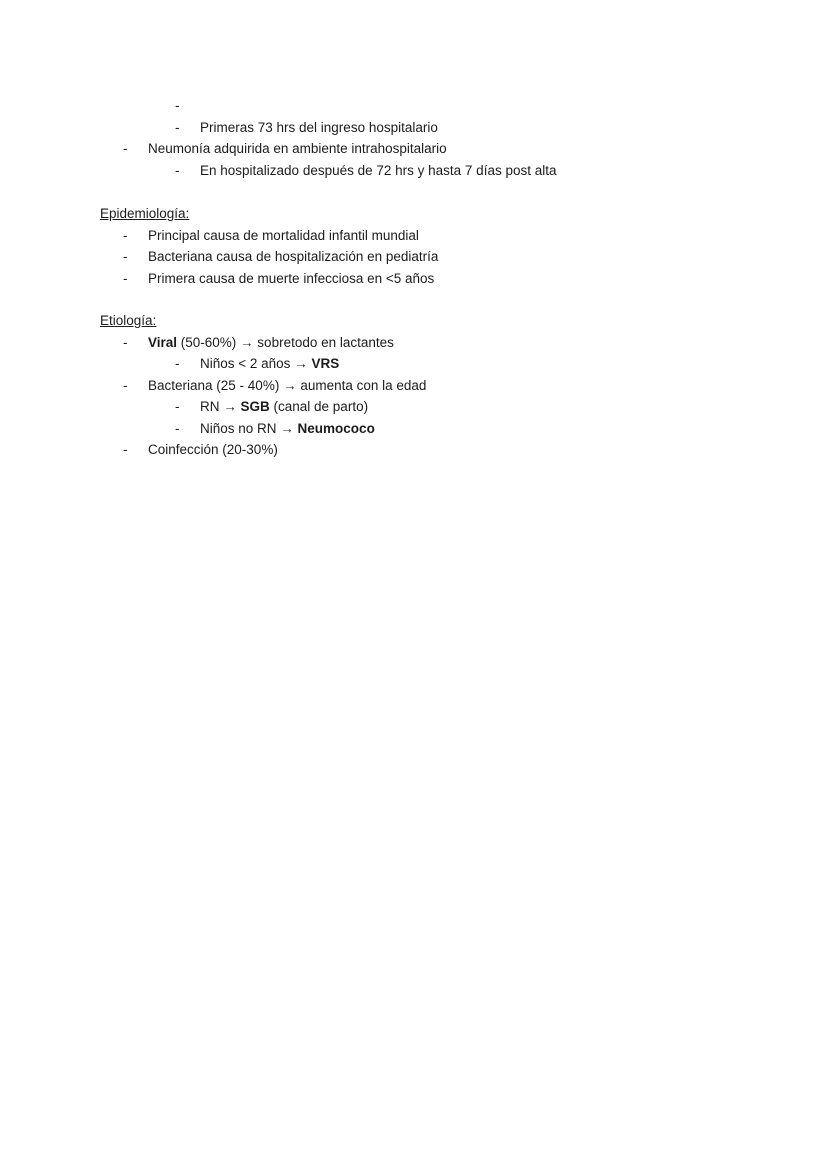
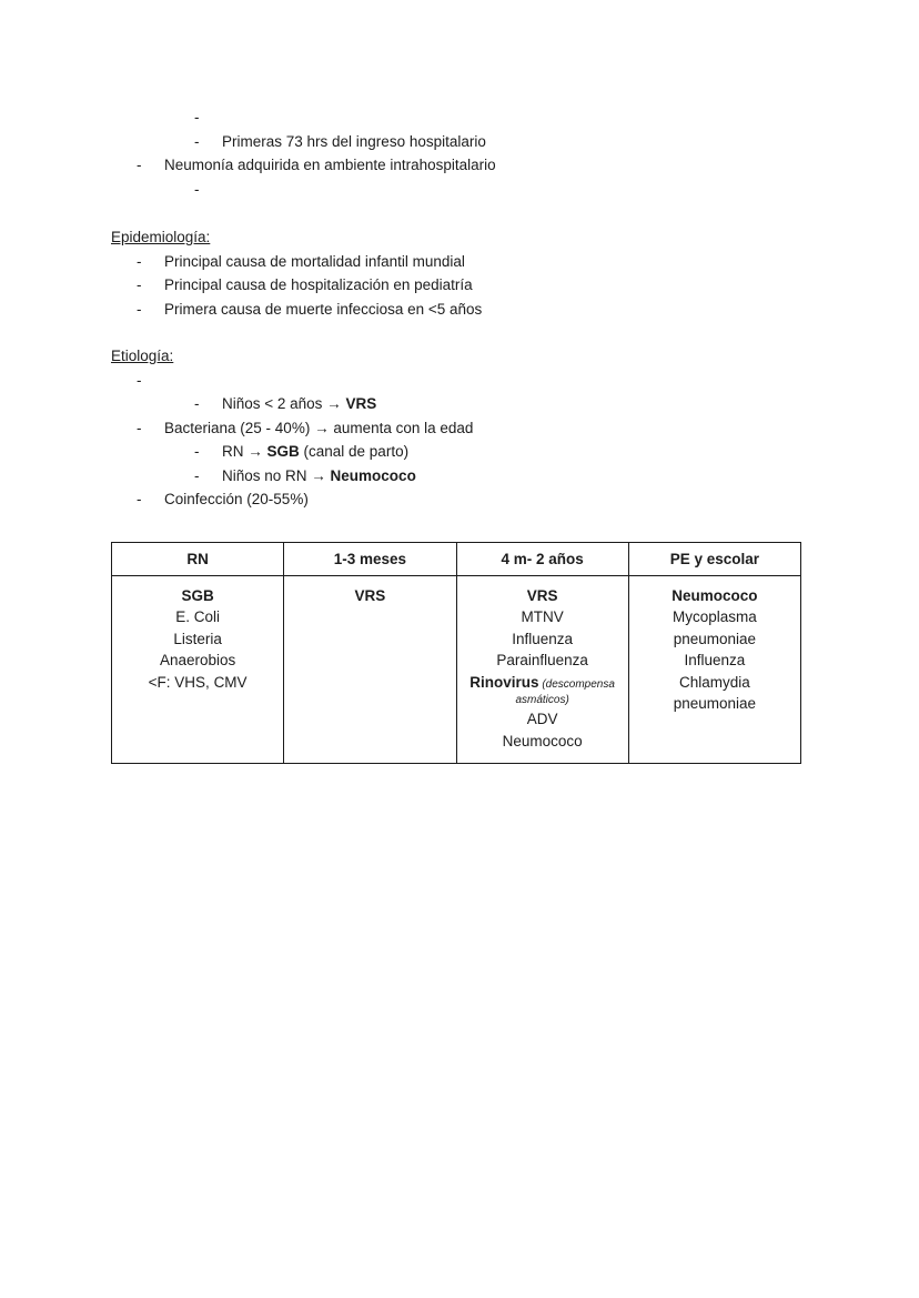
  -
  -
  Primeras 73 hrs del ingreso hospitalario
  -
  Neumonía adquirida en ambiente intrahospitalario
  -
- En hospitalizado después de 72 hrs y hasta 7 días post alta
  Epidemiología:
  -
  Principal causa de mortalidad infantil mundial
  -
- Bacteriana causa de hospitalización en pediatría
+ Principal causa de hospitalización en pediatría
  -
  Primera causa de muerte infecciosa en <5 años
  Etiología:
  -
- Viral (50-60%) → sobretodo en lactantes
  -
  Niños < 2 años → VRS
  -
  Bacteriana (25 - 40%) → aumenta con la edad
  -
  RN → SGB (canal de parto)
  -
  Niños no RN → Neumococo
  -
- Coinfección (20-30%)
+ Coinfección (20-55%)
+ RN	1-3 meses	4 m- 2 años	PE y escolar
+ SGB E. Coli Listeria Anaerobios <F: VHS, CMV	VRS	VRS MTNV Influenza Parainfluenza Rinovirus (descompensa asmáticos) ADV Neumococo	Neumococo Mycoplasma pneumoniae Influenza Chlamydia pneumoniae
